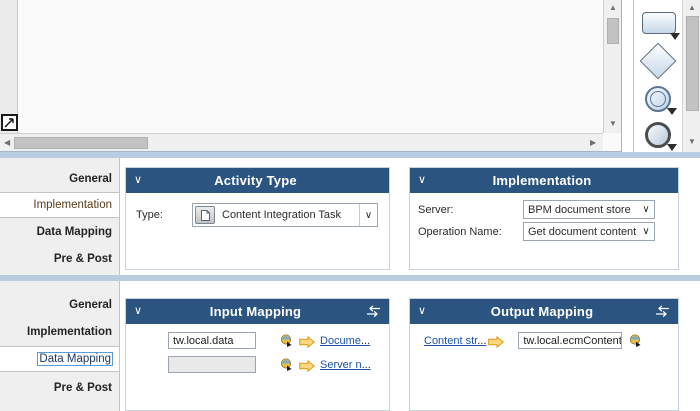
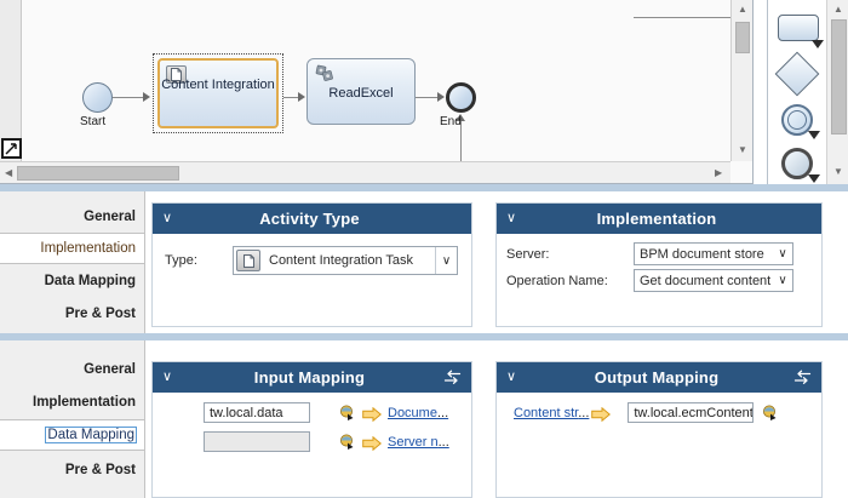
+ Start
+ Content Integration
+ ReadExcel
+ End
  ▲
  ▼
  ◀
  ▶
  ▲
  ▼
  General
  Implementation
  Data Mapping
  Pre & Post
  ∨
  Activity Type
  Type:
  Content Integration Task
  ∨
  ∨
  Implementation
  Server:
  BPM document store
  ∨
  Operation Name:
  Get document content
  ∨
  General
  Implementation
  Data Mapping
  Pre & Post
  ∨
  Input Mapping
  tw.local.data
  Docume...
  Server n...
  ∨
  Output Mapping
  Content str...
  tw.local.ecmContent
